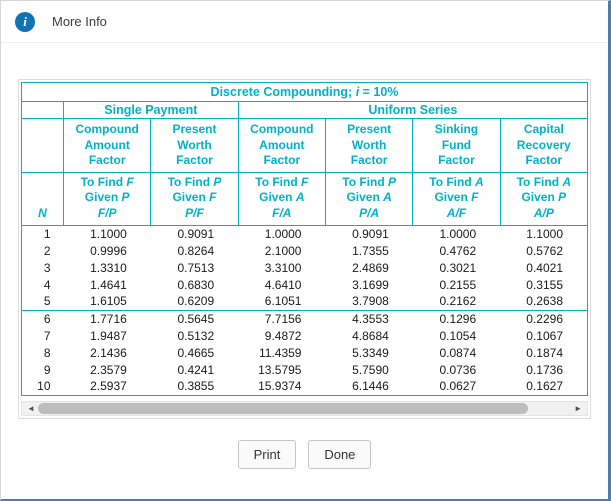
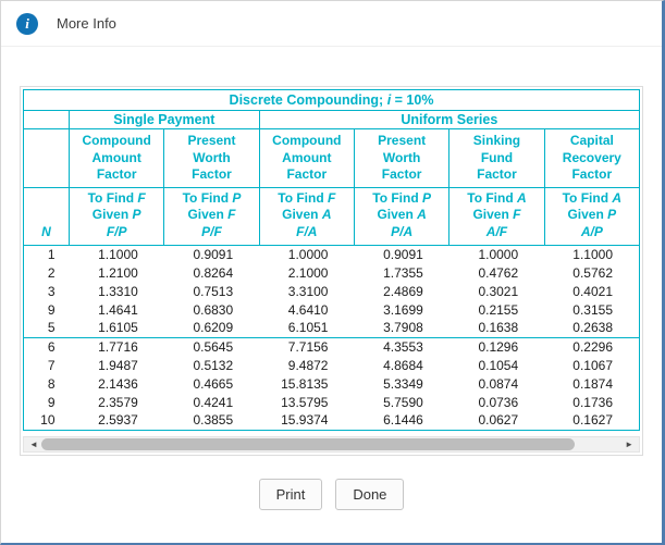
  i
  More Info
  Discrete Compounding; i = 10%
  	Single Payment	Uniform Series
  	Compound Amount Factor	Present Worth Factor	Compound Amount Factor	Present Worth Factor	Sinking Fund Factor	Capital Recovery Factor
  N	To Find F Given P F/P	To Find P Given F P/F	To Find F Given A F/A	To Find P Given A P/A	To Find A Given F A/F	To Find A Given P A/P
  1	1.1000	0.9091	1.0000	0.9091	1.0000	1.1000
- 2	0.9996	0.8264	2.1000	1.7355	0.4762	0.5762
+ 2	1.2100	0.8264	2.1000	1.7355	0.4762	0.5762
  3	1.3310	0.7513	3.3100	2.4869	0.3021	0.4021
- 4	1.4641	0.6830	4.6410	3.1699	0.2155	0.3155
+ 9	1.4641	0.6830	4.6410	3.1699	0.2155	0.3155
- 5	1.6105	0.6209	6.1051	3.7908	0.2162	0.2638
+ 5	1.6105	0.6209	6.1051	3.7908	0.1638	0.2638
  6	1.7716	0.5645	7.7156	4.3553	0.1296	0.2296
  7	1.9487	0.5132	9.4872	4.8684	0.1054	0.1067
- 8	2.1436	0.4665	11.4359	5.3349	0.0874	0.1874
+ 8	2.1436	0.4665	15.8135	5.3349	0.0874	0.1874
  9	2.3579	0.4241	13.5795	5.7590	0.0736	0.1736
  10	2.5937	0.3855	15.9374	6.1446	0.0627	0.1627
  ◄
  ►
  Print
  Done
